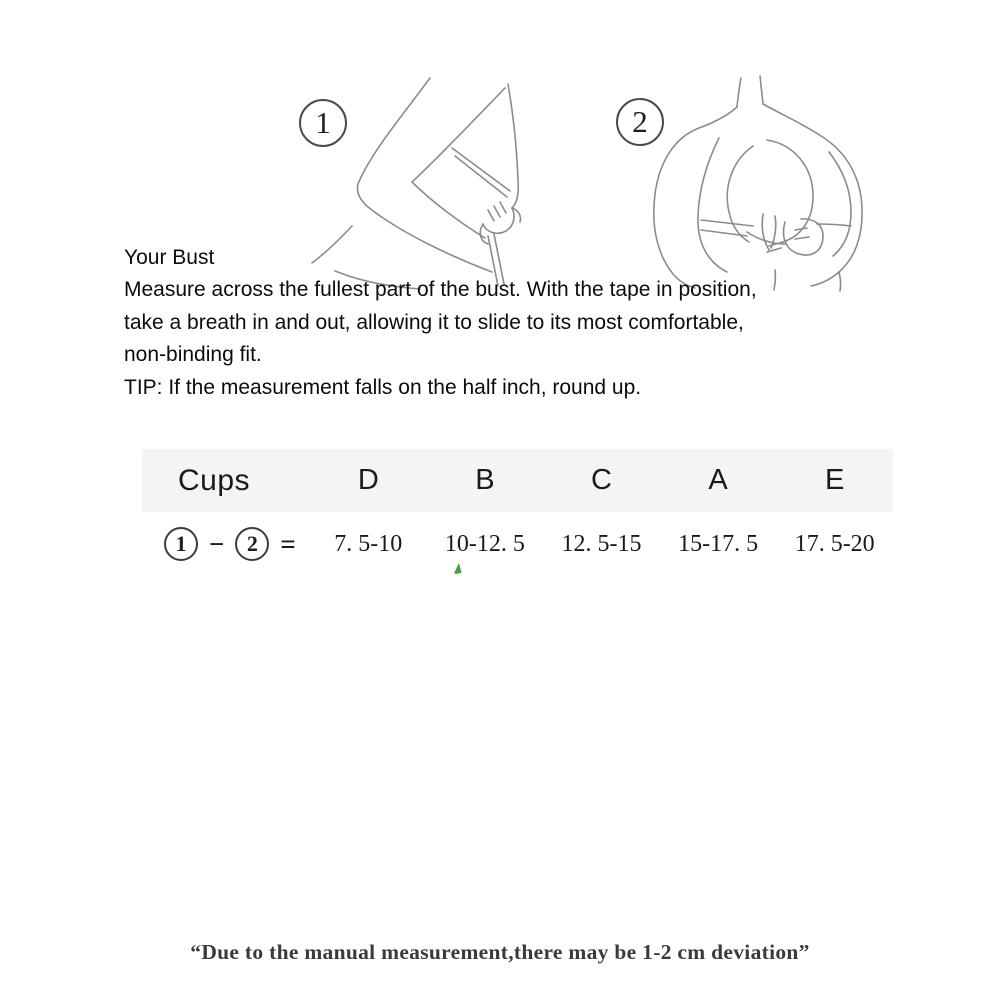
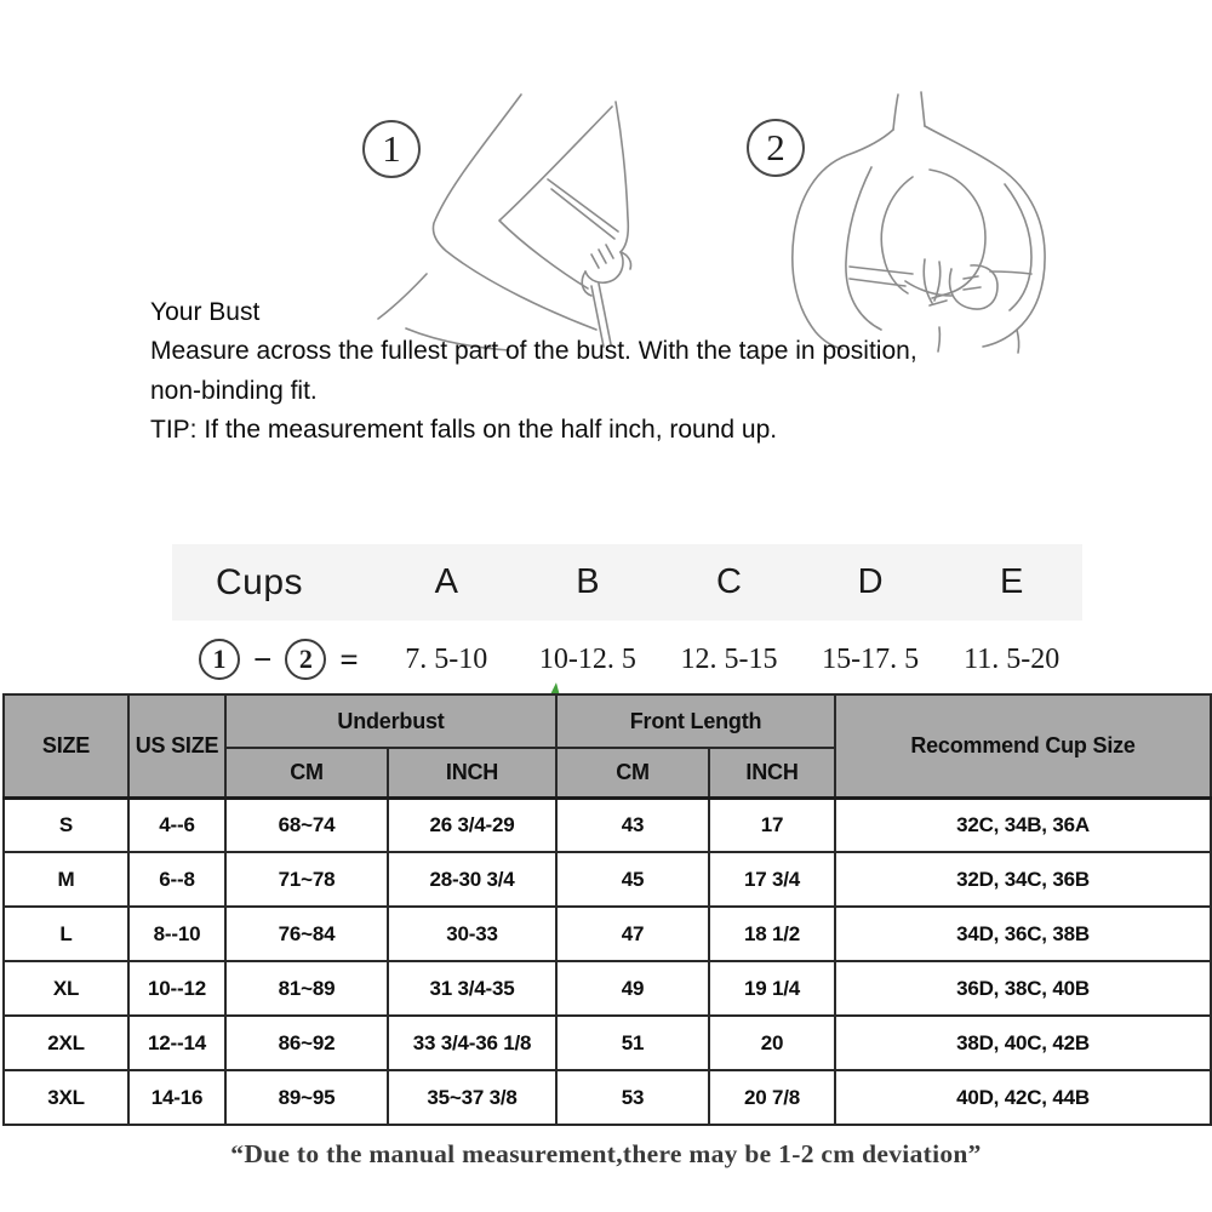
  1
  2
  Your Bust
  Measure across the fullest part of the bust. With the tape in position,
- take a breath in and out, allowing it to slide to its most comfortable,
  non-binding fit.
  TIP: If the measurement falls on the half inch, round up.
  Cups
- D
+ A
  B
  C
- A
+ D
  E
  1
  −
  2
  =
  7. 5-10
  10-12. 5
  12. 5-15
  15-17. 5
- 17. 5-20
+ 11. 5-20
+ SIZE	US SIZE	Underbust	Front Length	Recommend Cup Size
+ CM	INCH	CM	INCH
+ S	4--6	68~74	26 3/4-29	43	17	32C, 34B, 36A
+ M	6--8	71~78	28-30 3/4	45	17 3/4	32D, 34C, 36B
+ L	8--10	76~84	30-33	47	18 1/2	34D, 36C, 38B
+ XL	10--12	81~89	31 3/4-35	49	19 1/4	36D, 38C, 40B
+ 2XL	12--14	86~92	33 3/4-36 1/8	51	20	38D, 40C, 42B
+ 3XL	14-16	89~95	35~37 3/8	53	20 7/8	40D, 42C, 44B
  “Due to the manual measurement,there may be 1-2 cm deviation”
